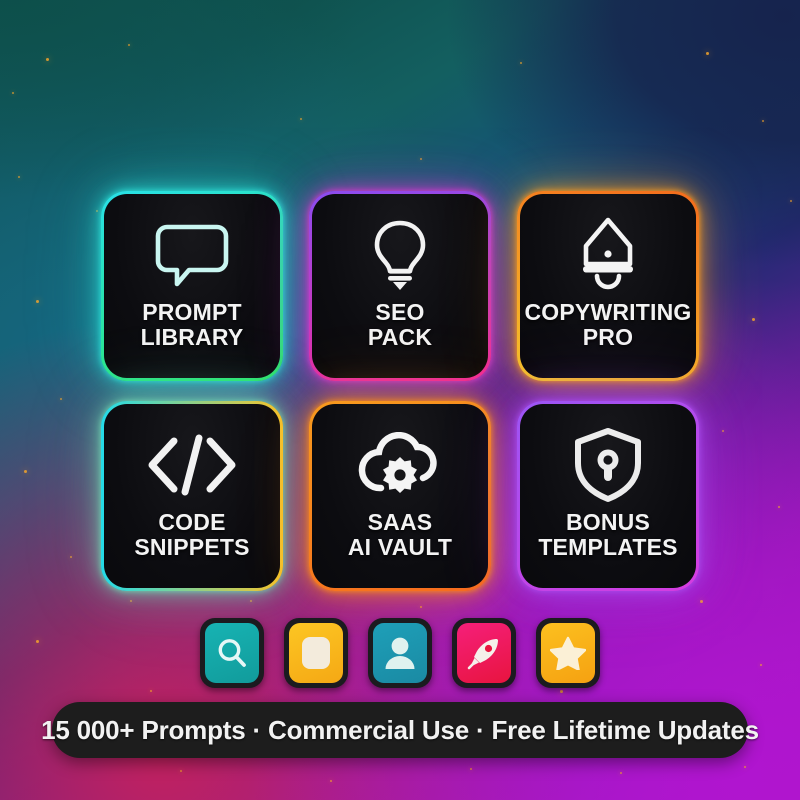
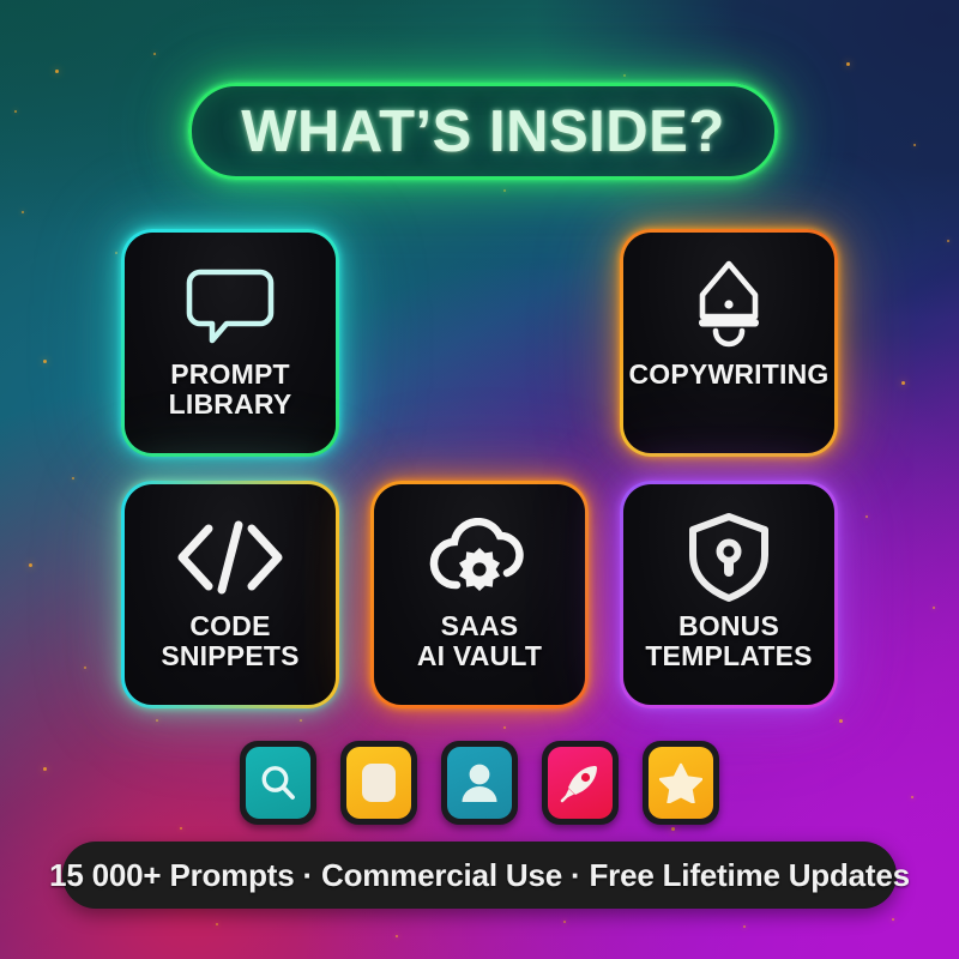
+ WHAT’S INSIDE?
  PROMPT
  LIBRARY
- SEO
- PACK
  COPYWRITING
- PRO
  CODE
  SNIPPETS
  SAAS
  AI VAULT
  BONUS
  TEMPLATES
  15 000+ Prompts · Commercial Use · Free Lifetime Updates
